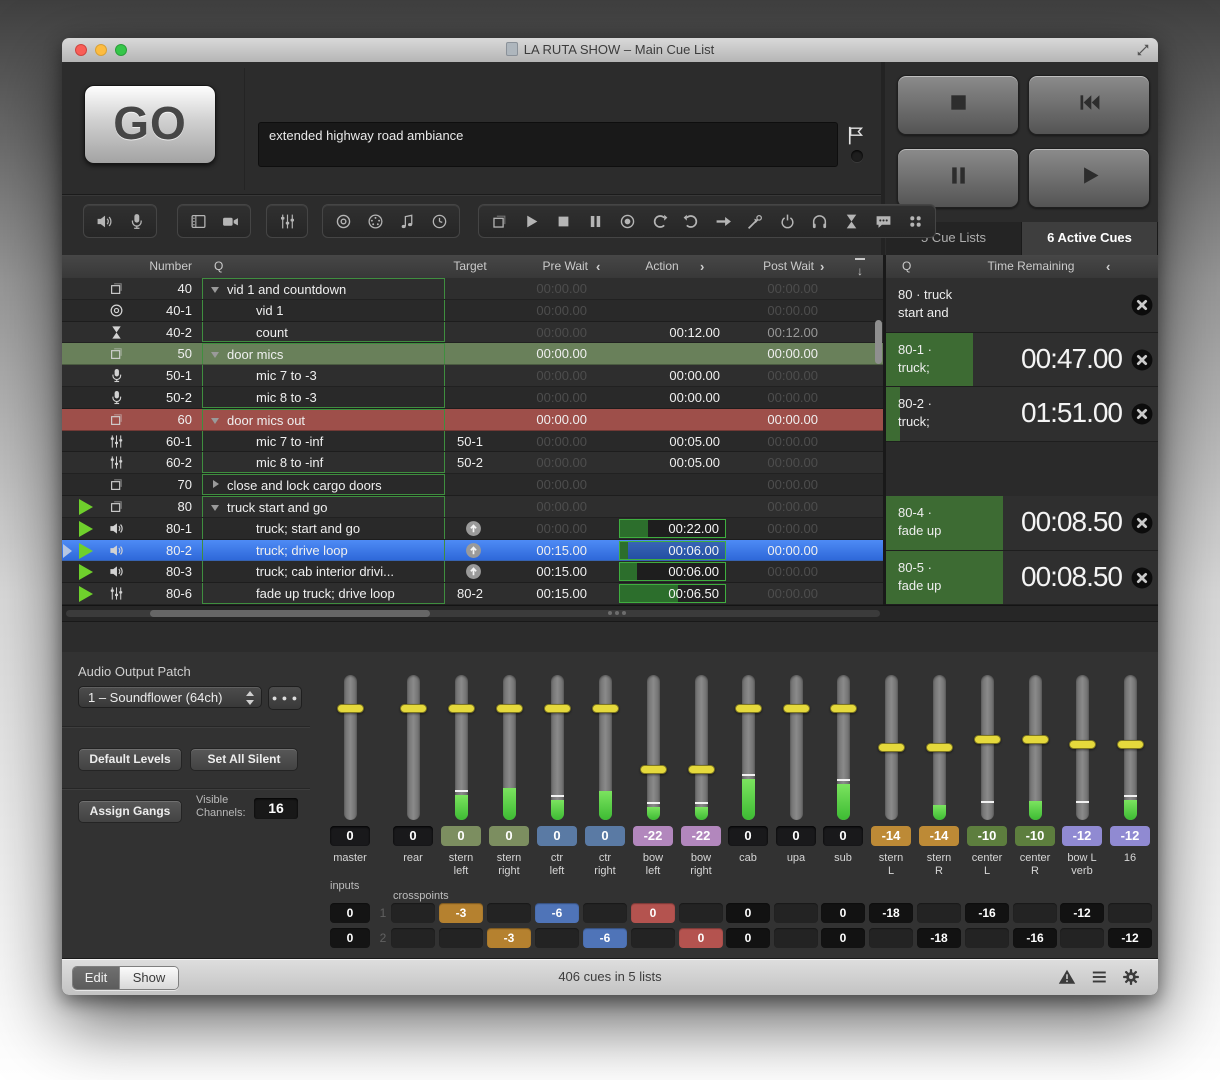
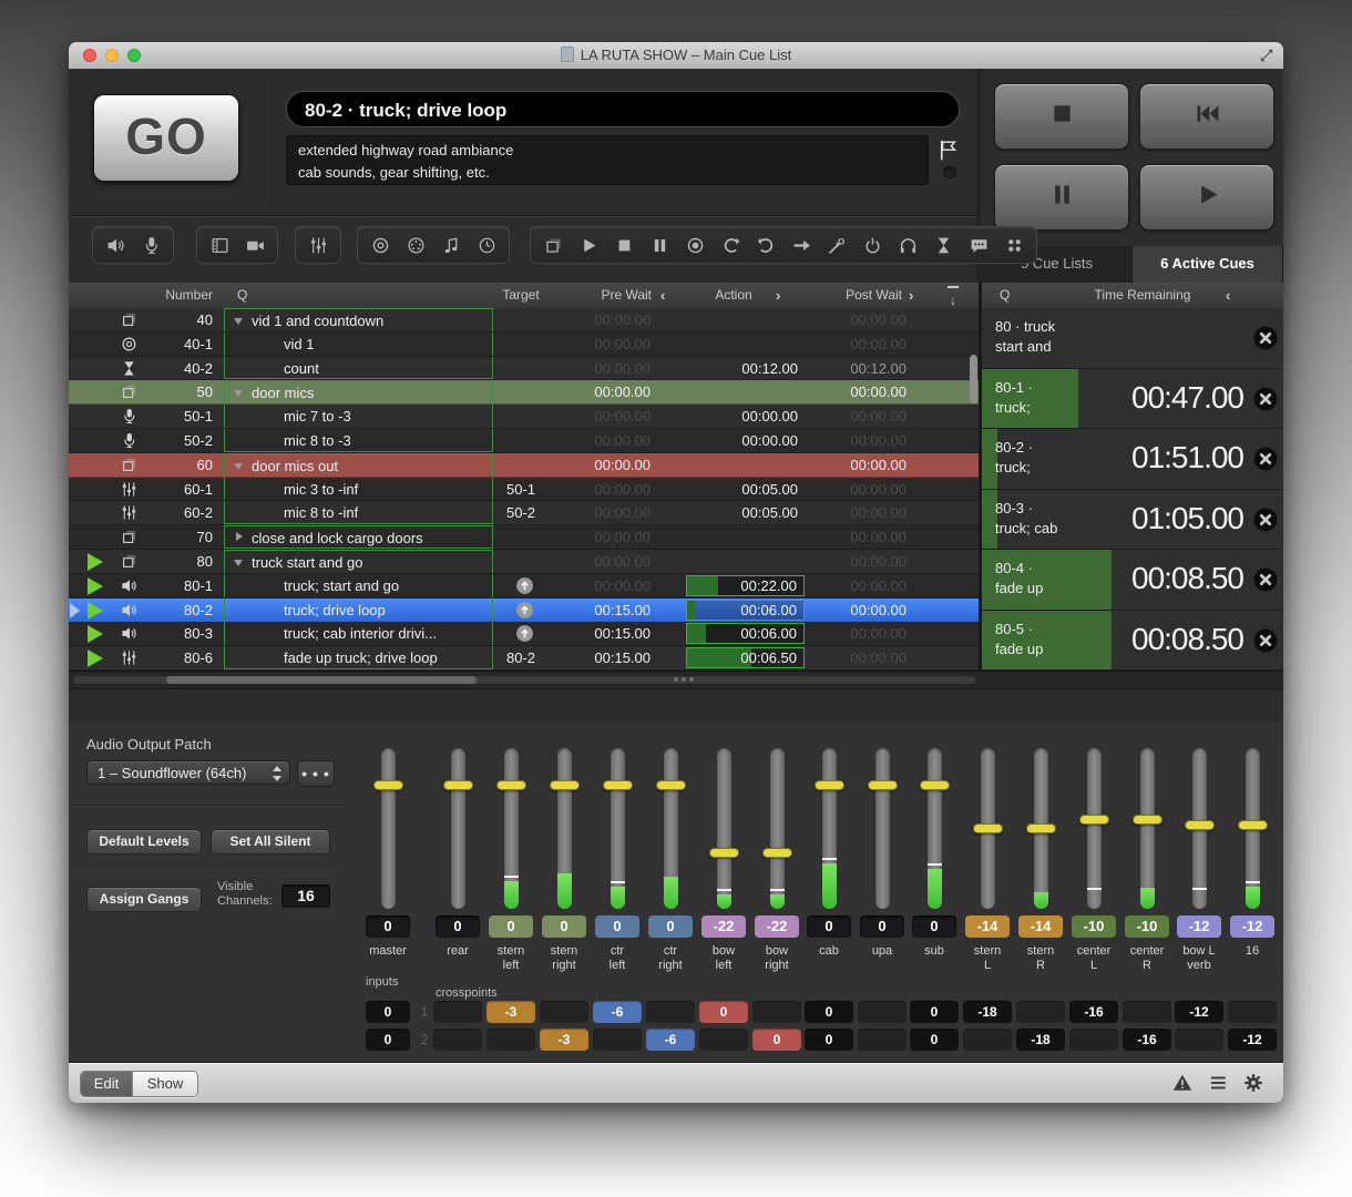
  LA RUTA SHOW – Main Cue List
  GO
+ 80-2 · truck; drive loop
  extended highway road ambiance
+ cab sounds, gear shifting, etc.
  Cue Lists
  6 Active Cues
  Number
  Q
  Target
  Pre Wait
  ‹
  Action
  ›
  Post Wait
  ›
  ↓
  40
  vid 1 and countdown
  00:00.00
  00:00.00
  40-1
  vid 1
  00:00.00
  00:00.00
  40-2
  count
  00:00.00
  00:12.00
  00:12.00
  50
  door mics
  00:00.00
  00:00.00
  50-1
  mic 7 to -3
  00:00.00
  00:00.00
  00:00.00
  50-2
  mic 8 to -3
  00:00.00
  00:00.00
  00:00.00
  60
  door mics out
  00:00.00
  00:00.00
  60-1
- mic 7 to -inf
+ mic 3 to -inf
  50-1
  00:00.00
  00:05.00
  00:00.00
  60-2
  mic 8 to -inf
  50-2
  00:00.00
  00:05.00
  00:00.00
  70
  close and lock cargo doors
  00:00.00
  00:00.00
  80
  truck start and go
  00:00.00
  00:00.00
  80-1
  truck; start and go
  00:00.00
  00:22.00
  00:00.00
  80-2
  truck; drive loop
  00:15.00
  00:06.00
  00:00.00
  80-3
  truck; cab interior drivi...
  00:15.00
  00:06.00
  00:00.00
  80-6
  fade up truck; drive loop
  80-2
  00:15.00
  00:06.50
  00:00.00
  Q
  Time Remaining
  ‹
  80 · truck
  start and
  80-1 ·
  truck;
  00:47.00
  80-2 ·
  truck;
  01:51.00
+ 80-3 ·
+ truck; cab
+ 01:05.00
  80-4 ·
  fade up
  00:08.50
  80-5 ·
  fade up
  00:08.50
  Audio Output Patch
  1 – Soundflower (64ch)
  ● ● ●
  Default Levels
  Set All Silent
  Assign Gangs
  Visible Channels:
  16
  inputs
  crosspoints
  0
  master
  0
  rear
  0
  stern
  left
  0
  stern
  right
  0
  ctr
  left
  0
  ctr
  right
  -22
  bow
  left
  -22
  bow
  right
  0
  cab
  0
  upa
  0
  sub
  -14
  stern
  L
  -14
  stern
  R
  -10
  center
  L
  -10
  center
  R
  -12
  bow L
  verb
  -12
  16
  0
  1
  -3
  -6
  0
  0
  0
  -18
  -16
  -12
  0
  2
  -3
  -6
  0
  0
  0
  -18
  -16
  -12
  Edit
  Show
- 406 cues in 5 lists
